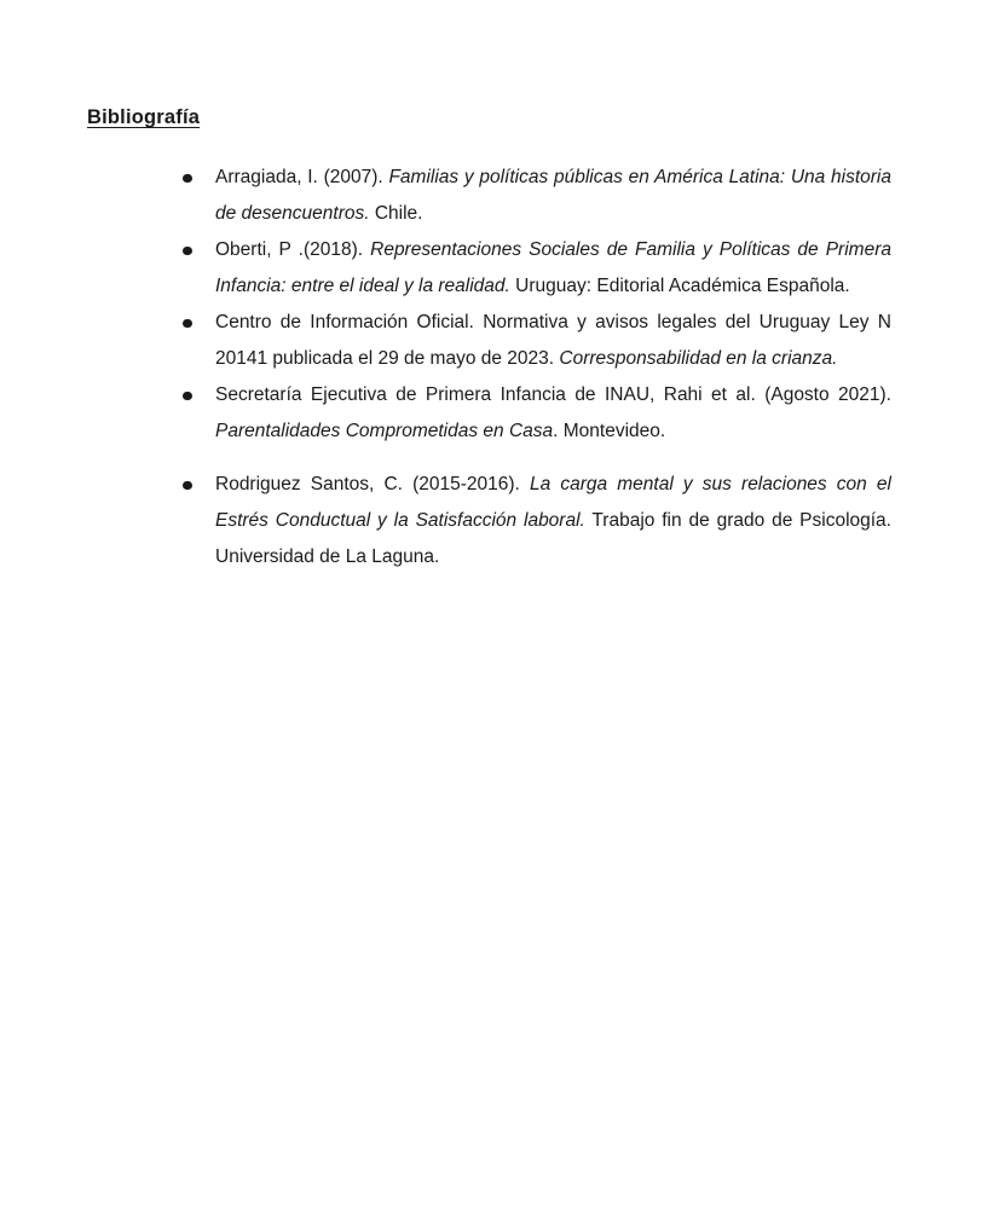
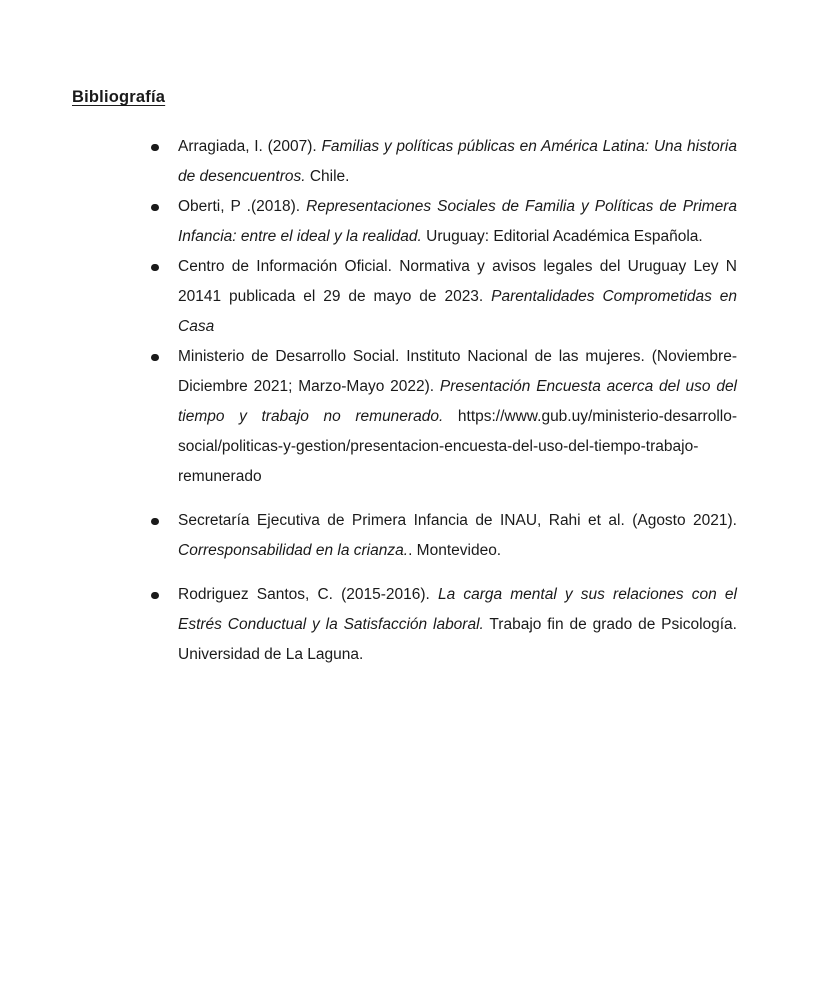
  Bibliografía
  Arragiada, I. (2007). Familias y políticas públicas en América Latina: Una historia de desencuentros. Chile.
  Oberti, P .(2018). Representaciones Sociales de Familia y Políticas de Primera Infancia: entre el ideal y la realidad. Uruguay: Editorial Académica Española.
- Centro de Información Oficial. Normativa y avisos legales del Uruguay Ley N 20141 publicada el 29 de mayo de 2023. Corresponsabilidad en la crianza.
+ Centro de Información Oficial. Normativa y avisos legales del Uruguay Ley N 20141 publicada el 29 de mayo de 2023. Parentalidades Comprometidas en Casa
+ Ministerio de Desarrollo Social. Instituto Nacional de las mujeres. (Noviembre-Diciembre 2021; Marzo-Mayo 2022). Presentación Encuesta acerca del uso del tiempo y trabajo no remunerado. https://www.gub.uy/ministerio-desarrollo-social/politicas-y-gestion/presentacion-encuesta-del-uso-del-tiempo-trabajo-remunerado
- Secretaría Ejecutiva de Primera Infancia de INAU, Rahi et al. (Agosto 2021). Parentalidades Comprometidas en Casa. Montevideo.
+ Secretaría Ejecutiva de Primera Infancia de INAU, Rahi et al. (Agosto 2021). Corresponsabilidad en la crianza.. Montevideo.
  Rodriguez Santos, C. (2015-2016). La carga mental y sus relaciones con el Estrés Conductual y la Satisfacción laboral. Trabajo fin de grado de Psicología. Universidad de La Laguna.
